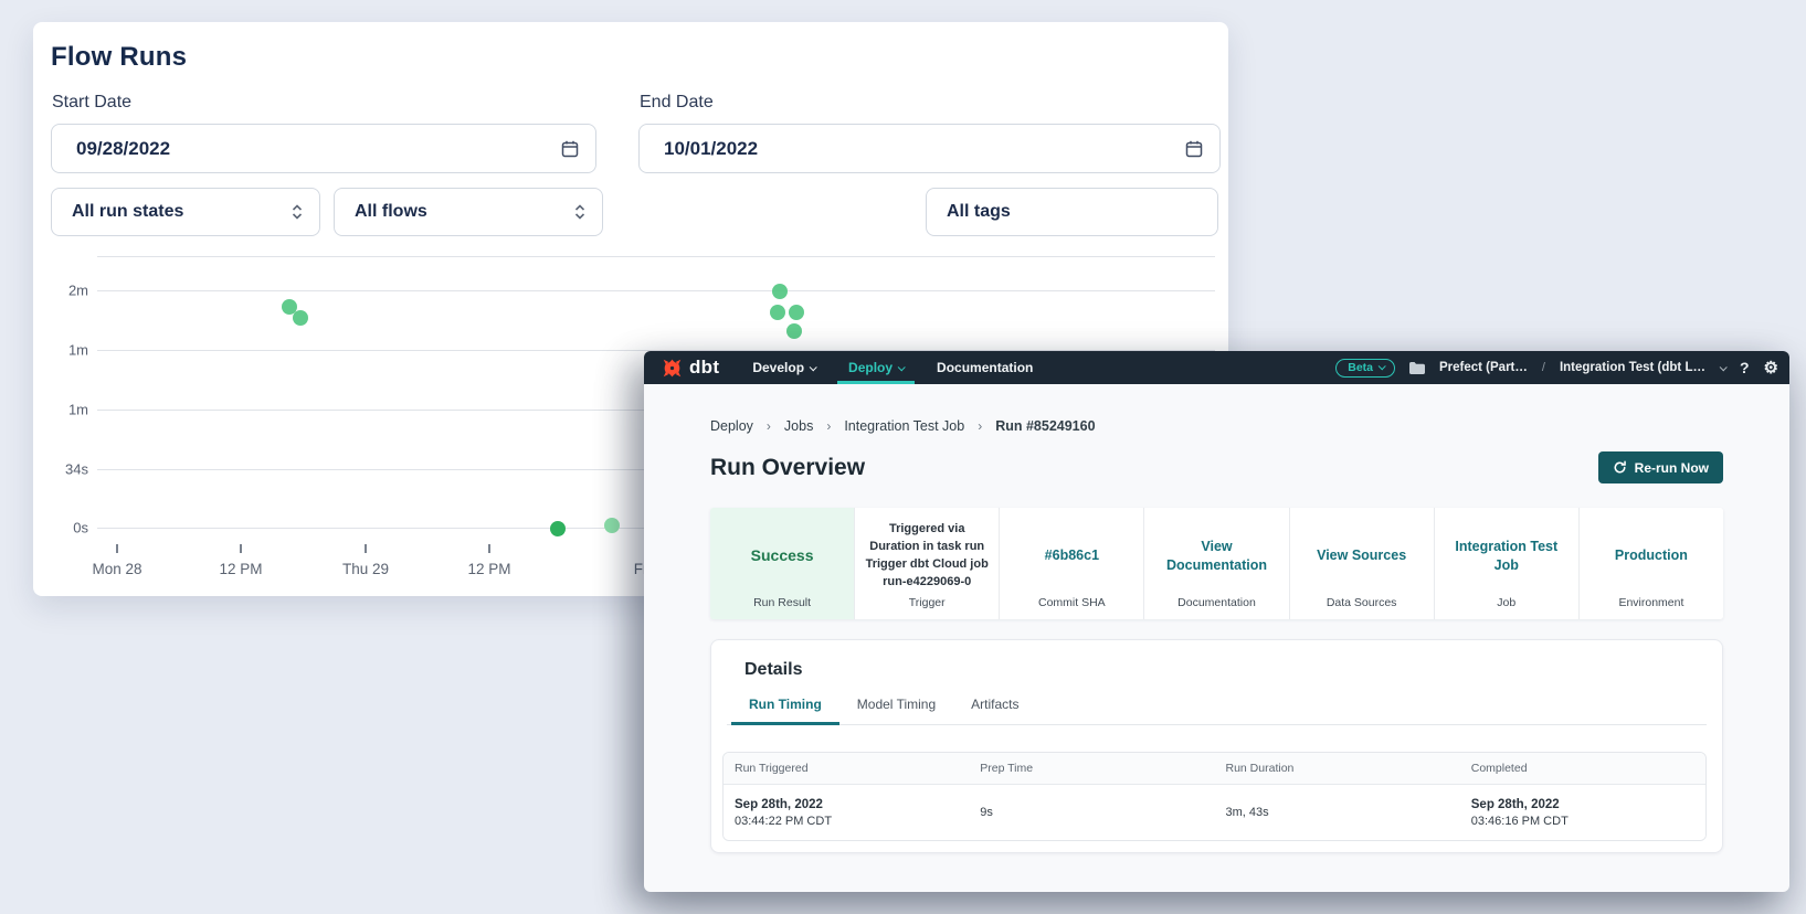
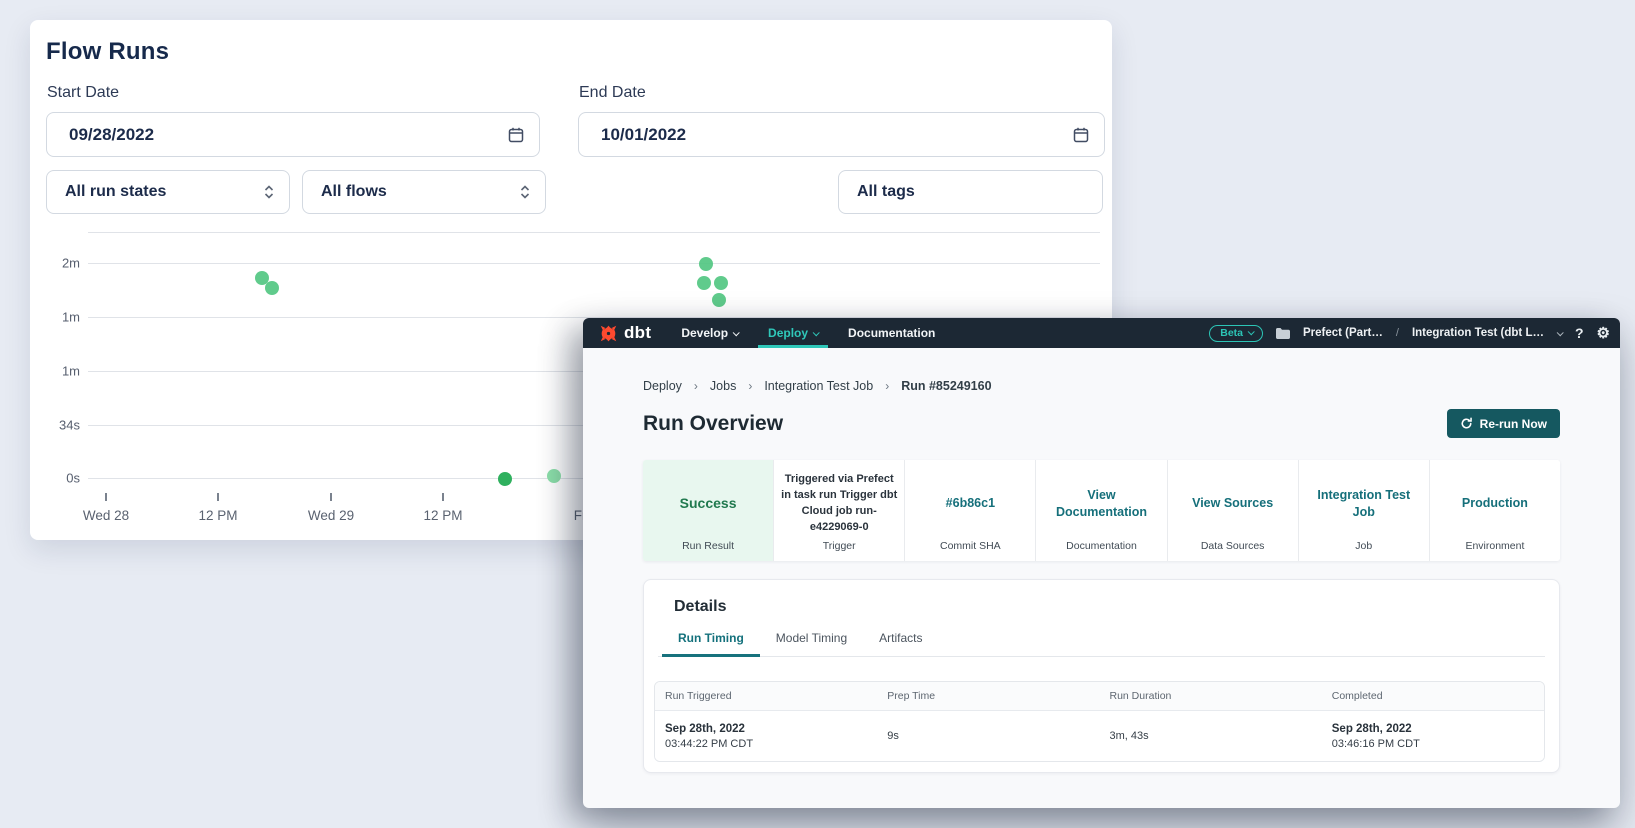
  Flow Runs
  Start Date
  End Date
  09/28/2022
  10/01/2022
  All run states
  All flows
  All tags
  2m
  1m
  1m
  34s
  0s
- Mon 28
+ Wed 28
  12 PM
- Thu 29
+ Wed 29
  12 PM
  dbt
  Develop
  Deploy
  Documentation
  Beta
  Prefect (Part…
  /
  Integration Test (dbt L…
  ?
  ⚙
  Deploy
  ›
  Jobs
  ›
  Integration Test Job
  ›
  Run #85249160
  Run Overview
  Re-run Now
  Success
  Run Result
- Triggered via Duration in task run Trigger dbt Cloud job run-e4229069-0
+ Triggered via Prefect in task run Trigger dbt Cloud job run-e4229069-0
  Trigger
  #6b86c1
  Commit SHA
  View Documentation
  Documentation
  View Sources
  Data Sources
  Integration Test Job
  Job
  Production
  Environment
  Details
  Run Timing
  Model Timing
  Artifacts
  Run Triggered
  Prep Time
  Run Duration
  Completed
  Sep 28th, 2022
  03:44:22 PM CDT
  9s
  3m, 43s
  Sep 28th, 2022
  03:46:16 PM CDT
